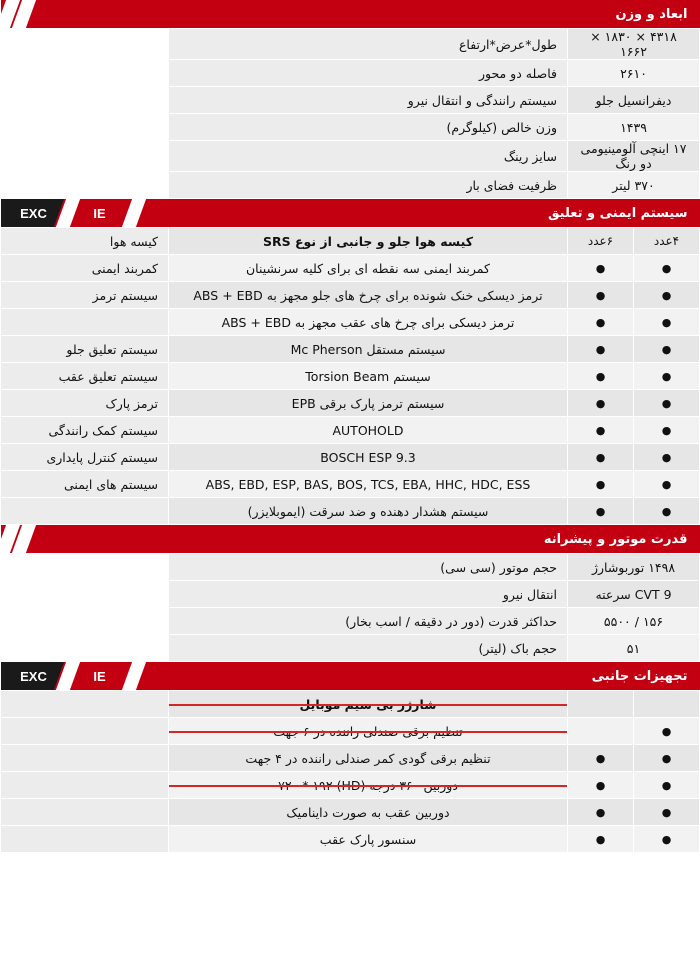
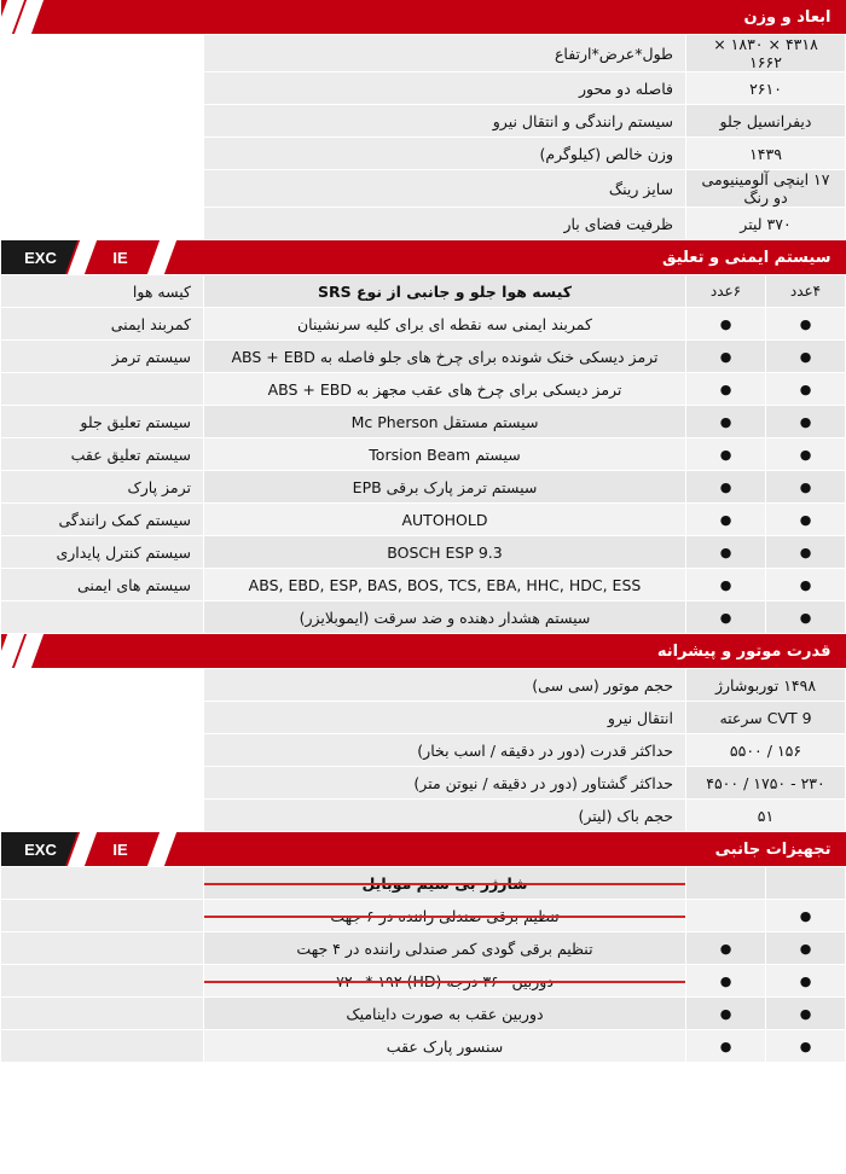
  ابعاد و وزن
  ۴۳۱۸ × ۱۸۳۰ × ۱۶۶۲	طول*عرض*ارتفاع
  ۲۶۱۰	فاصله دو محور
  دیفرانسیل جلو	سیستم رانندگی و انتقال نیرو
  ۱۴۳۹	وزن خالص (کیلوگرم)
  ۱۷ اینچی آلومینیومی دو رنگ	سایز رینگ
  ۳۷۰ لیتر	ظرفیت فضای بار
  EXC IE سیستم ایمنی و تعلیق
  ۴عدد	۶عدد	کیسه هوا جلو و جانبی از نوع SRS	کیسه هوا
  		کمربند ایمنی سه نقطه ای برای کلیه سرنشینان	کمربند ایمنی
- 		ترمز دیسکی خنک شونده برای چرخ های جلو مجهز به ABS + EBD	سیستم ترمز
+ 		ترمز دیسکی خنک شونده برای چرخ های جلو فاصله به ABS + EBD	سیستم ترمز
  		ترمز دیسکی برای چرخ های عقب مجهز به ABS + EBD
  		سیستم مستقل Mc Pherson	سیستم تعلیق جلو
  		سیستم Torsion Beam	سیستم تعلیق عقب
  		سیستم ترمز پارک برقی EPB	ترمز پارک
  		AUTOHOLD	سیستم کمک رانندگی
  		BOSCH ESP 9.3	سیستم کنترل پایداری
  		ABS, EBD, ESP, BAS, BOS, TCS, EBA, HHC, HDC, ESS	سیستم های ایمنی
  		سیستم هشدار دهنده و ضد سرقت (ایموبلایزر)
  قدرت موتور و پیشرانه
  ۱۴۹۸ توربوشارژ	حجم موتور (سی سی)
  CVT 9 سرعته	انتقال نیرو
  ۱۵۶ / ۵۵۰۰	حداکثر قدرت (دور در دقیقه / اسب بخار)
+ ۲۳۰ - ۱۷۵۰ / ۴۵۰۰	حداکثر گشتاور (دور در دقیقه / نیوتن متر)
  ۵۱	حجم باک (لیتر)
  EXC IE تجهیزات جانبی
  		تنظیم برقی گودی کمر صندلی راننده در ۴ جهت
  		دوربین عقب به صورت داینامیک
  		سنسور پارک عقب
